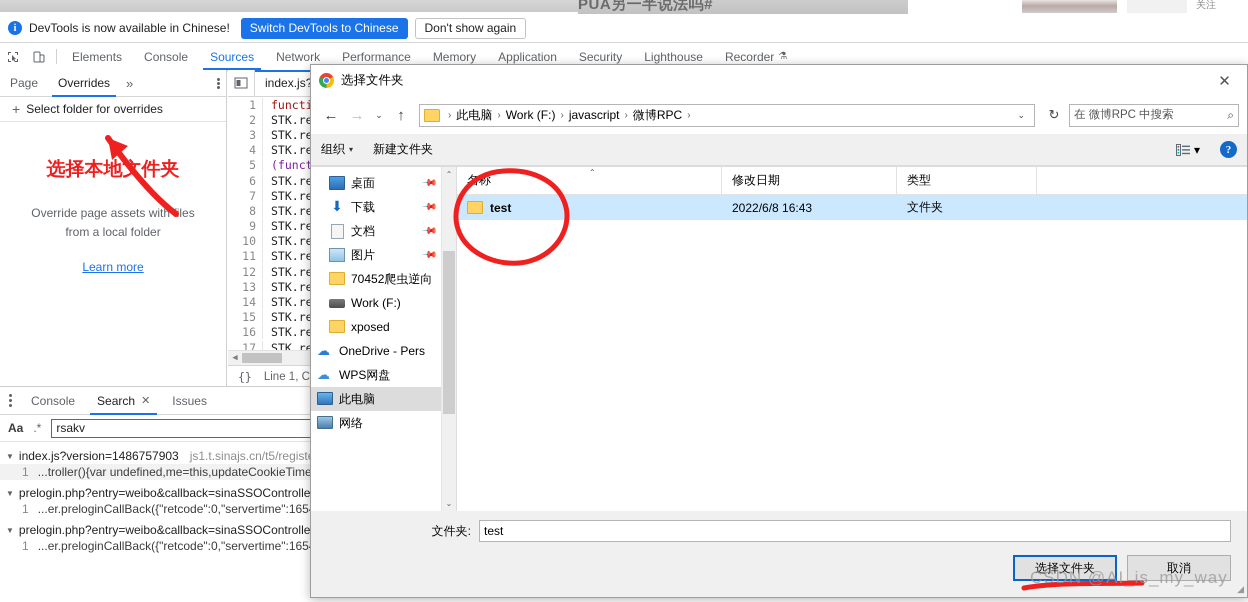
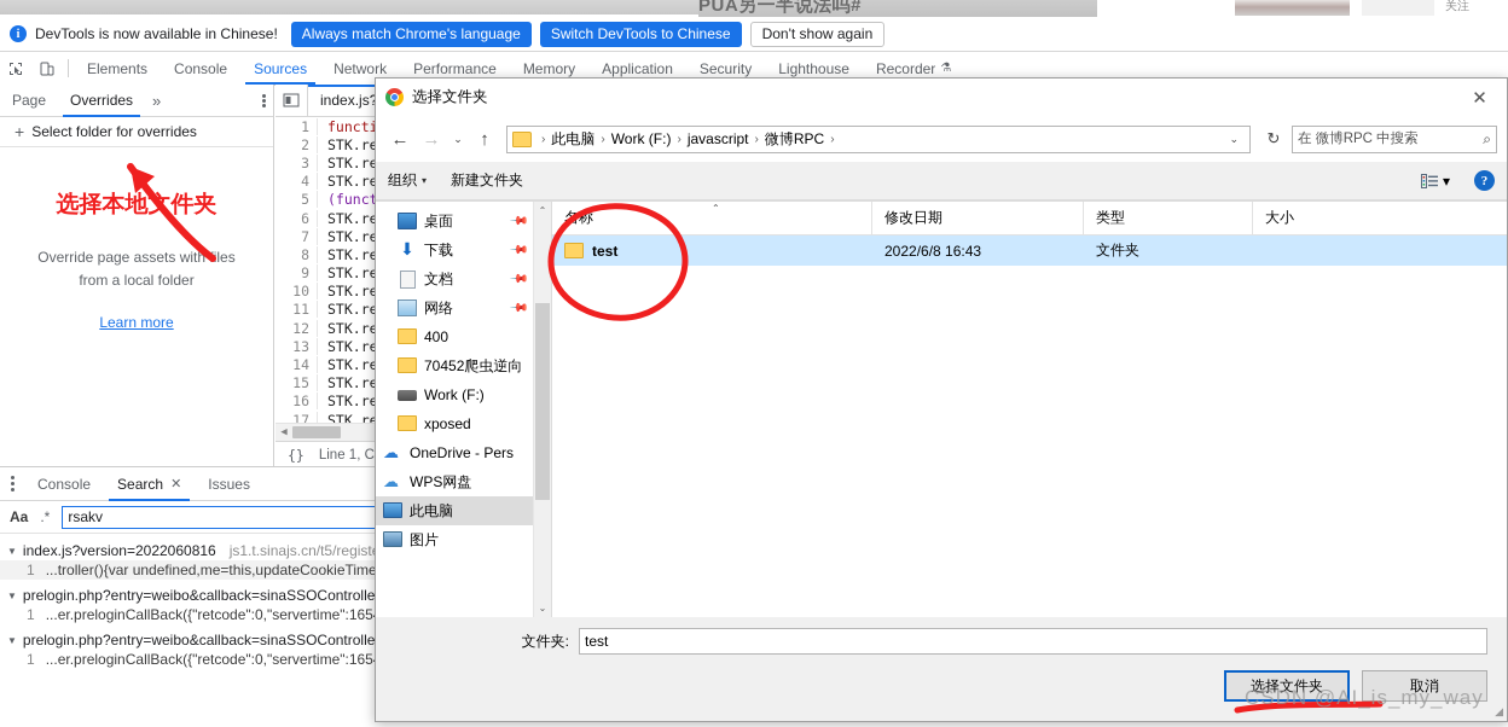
  PUA另一半说法吗#
  关注
  i
  DevTools is now available in Chinese!
+ Always match Chrome's language
  Switch DevTools to Chinese
  Don't show again
  Elements
  Console
  Sources
  Network
  Performance
  Memory
  Application
  Security
  Lighthouse
  Recorder
  ⚗
  Page
  Overrides
  »
  +
  Select folder for overrides
  选择本地件夹
  Override page assets withles
  from a local folder
  Learn more
  index.js
  1
  funct
  2
  STK.r
  3
  STK.r
  4
  STK.r
  5
  (func
  6
  STK.r
  7
  STK.r
  8
  STK.r
  9
  STK.r
  10
  STK.r
  11
  STK.r
  12
  STK.r
  13
  STK.r
  14
  STK.r
  15
  STK.r
  16
  STK.r
  17
  STK.r
  ◀
  {}
  Line 1, C
  Console
  Search
  ✕
  Issues
  Aa
  .*
  rsakv
  ▼
- index.js?version=1486757903
+ index.js?version=2022060816
  js1.t.sinajs.cn/t5/regist
  1
  ...troller(){var undefined,me=this,updateCookieTime
  ▼
  prelogin.php?entry=weibo&callback=sinaSSOControlle
  1
  ...er.preloginCallBack({"retcode":0,"servertime":165
  ▼
  prelogin.php?entry=weibo&callback=sinaSSOControlle
  1
  ...er.preloginCallBack({"retcode":0,"servertime":165
  选择文件夹
  ✕
  ←
  →
  ⌄
  ↑
  ›
  此电脑
  ›
  Work (F:)
  ›
  javascript
  ›
  微博RPC
  ›
  ⌄
  ↻
  在 微博RPC 中搜索
  ⌕
  组织
  ▾
  新建文件夹
  ▾
  ?
  桌面
  ⬇
  下载
  文档
- 图片
+ 网络
+ 400
  70452爬虫逆向
  Work (F:)
  xposed
  ☁
  OneDrive - Pers
  ☁
  WPS网盘
  此电脑
- 网络
+ 图片
  ⌃
  ⌄
  ⌃
  修改日期
  类型
+ 大小
  test
  2022/6/8 16:43
  文件夹
  文件夹:
  test
  选择文件夹
  取消
  ◢
  CSDN @AI_is_my_way
